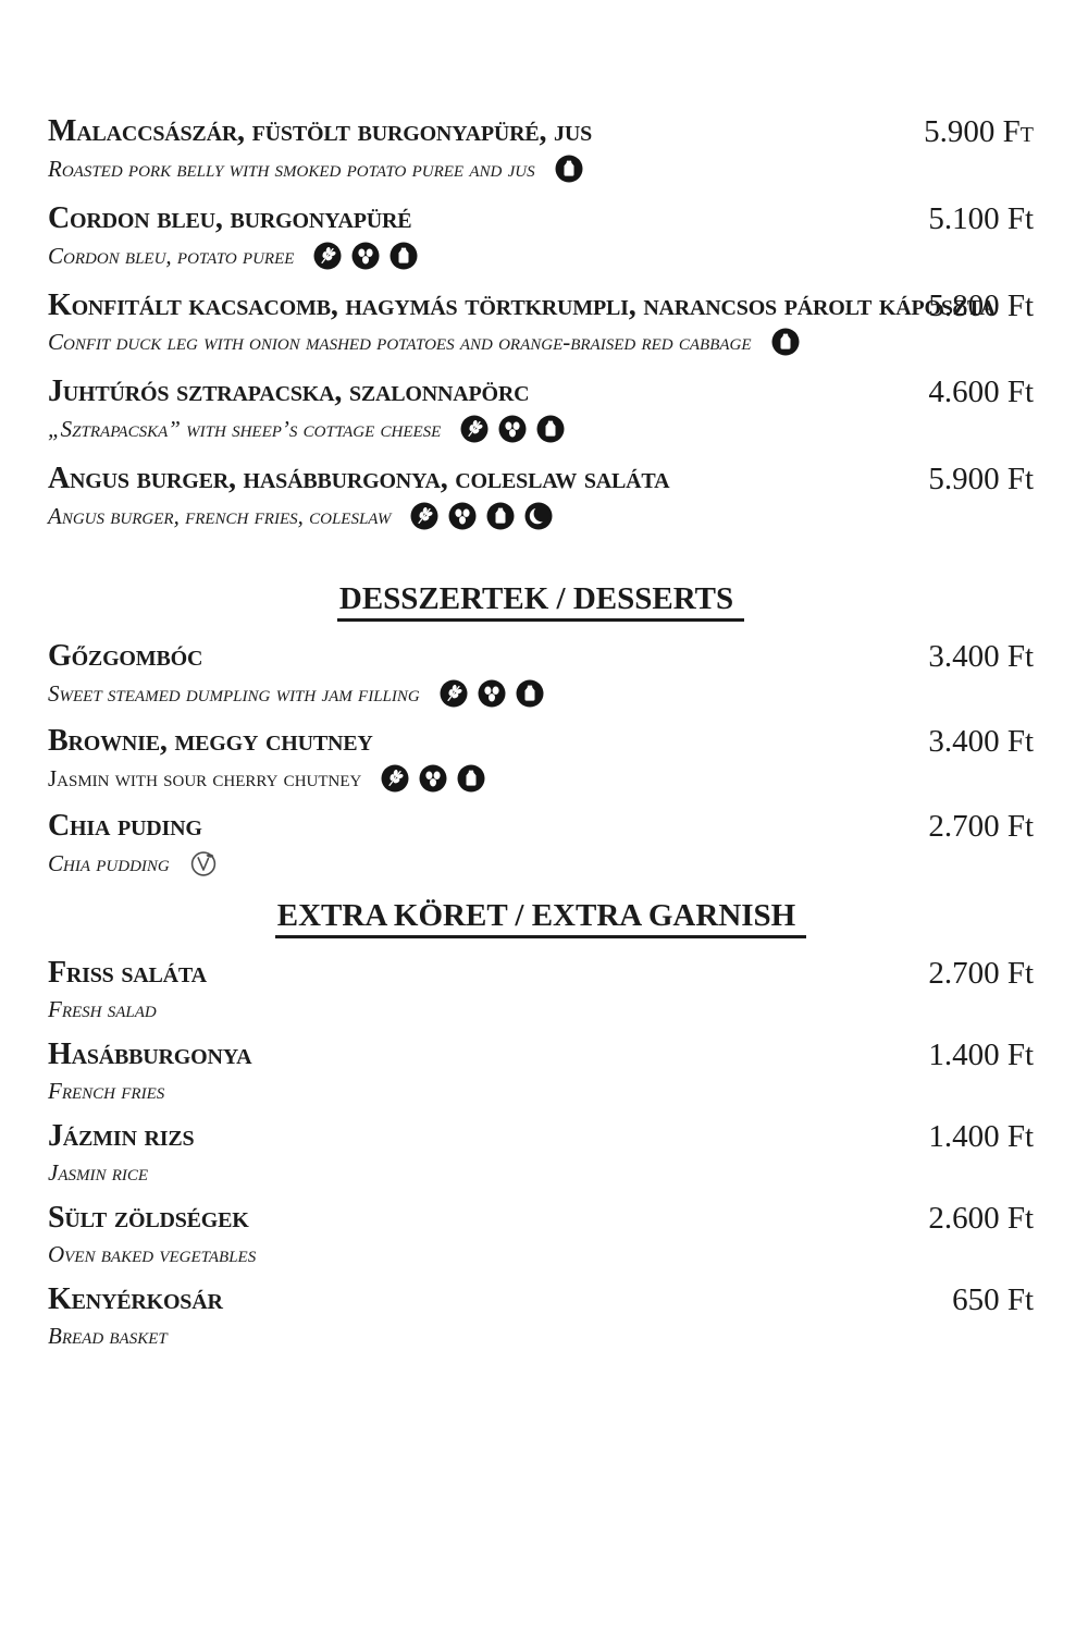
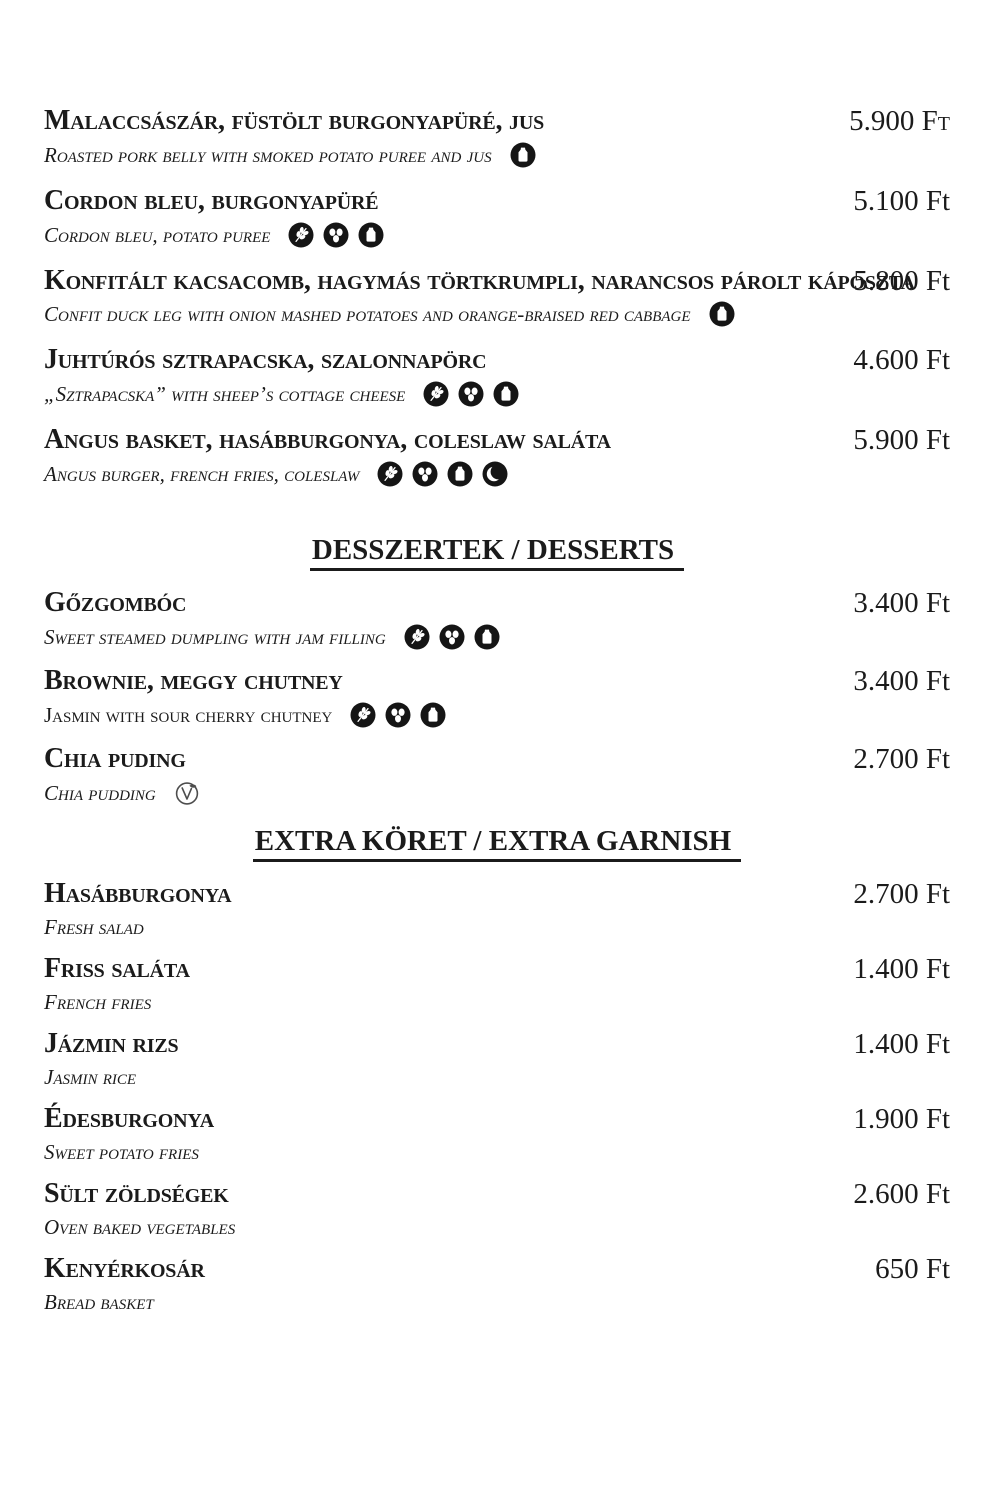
  Malaccsászár, füstölt burgonyapüré, jus
  Roasted pork belly with smoked potato puree and jus
  5.900 Ft
  Cordon bleu, burgonyapüré
  Cordon bleu, potato puree
  5.100 Ft
  Konfitált kacsacomb, hagymás törtkrumpli, narancsos párolt káp
  Confit duck leg with onion mashed potatoes and orange-braised red cabbage
  5.800 Ft
  Juhtúrós sztrapacska, szalonnapörc
  „Sztrapacska” with sheep’s cottage cheese
  4.600 Ft
- Angus burger, hasábburgonya, coleslaw saláta
+ Angus basket, hasábburgonya, coleslaw saláta
  Angus burger, french fries, coleslaw
  5.900 Ft
  DESSZERTEK / DESSERTS
  Gőzgombóc
  Sweet steamed dumpling with jam filling
  3.400 Ft
  Brownie, meggy chutney
  Jasmin with sour cherry chutney
  3.400 Ft
  Chia puding
  Chia pudding
  2.700 Ft
  EXTRA KÖRET / EXTRA GARNISH
- Friss saláta
+ Hasábburgonya
  Fresh salad
  2.700 Ft
- Hasábburgonya
+ Friss saláta
  French fries
  1.400 Ft
  Jázmin rizs
  Jasmin rice
  1.400 Ft
+ Édesburgonya
+ Sweet potato fries
+ 1.900 Ft
  Sült zöldségek
  Oven baked vegetables
  2.600 Ft
  Kenyérkosár
  Bread basket
  650 Ft
